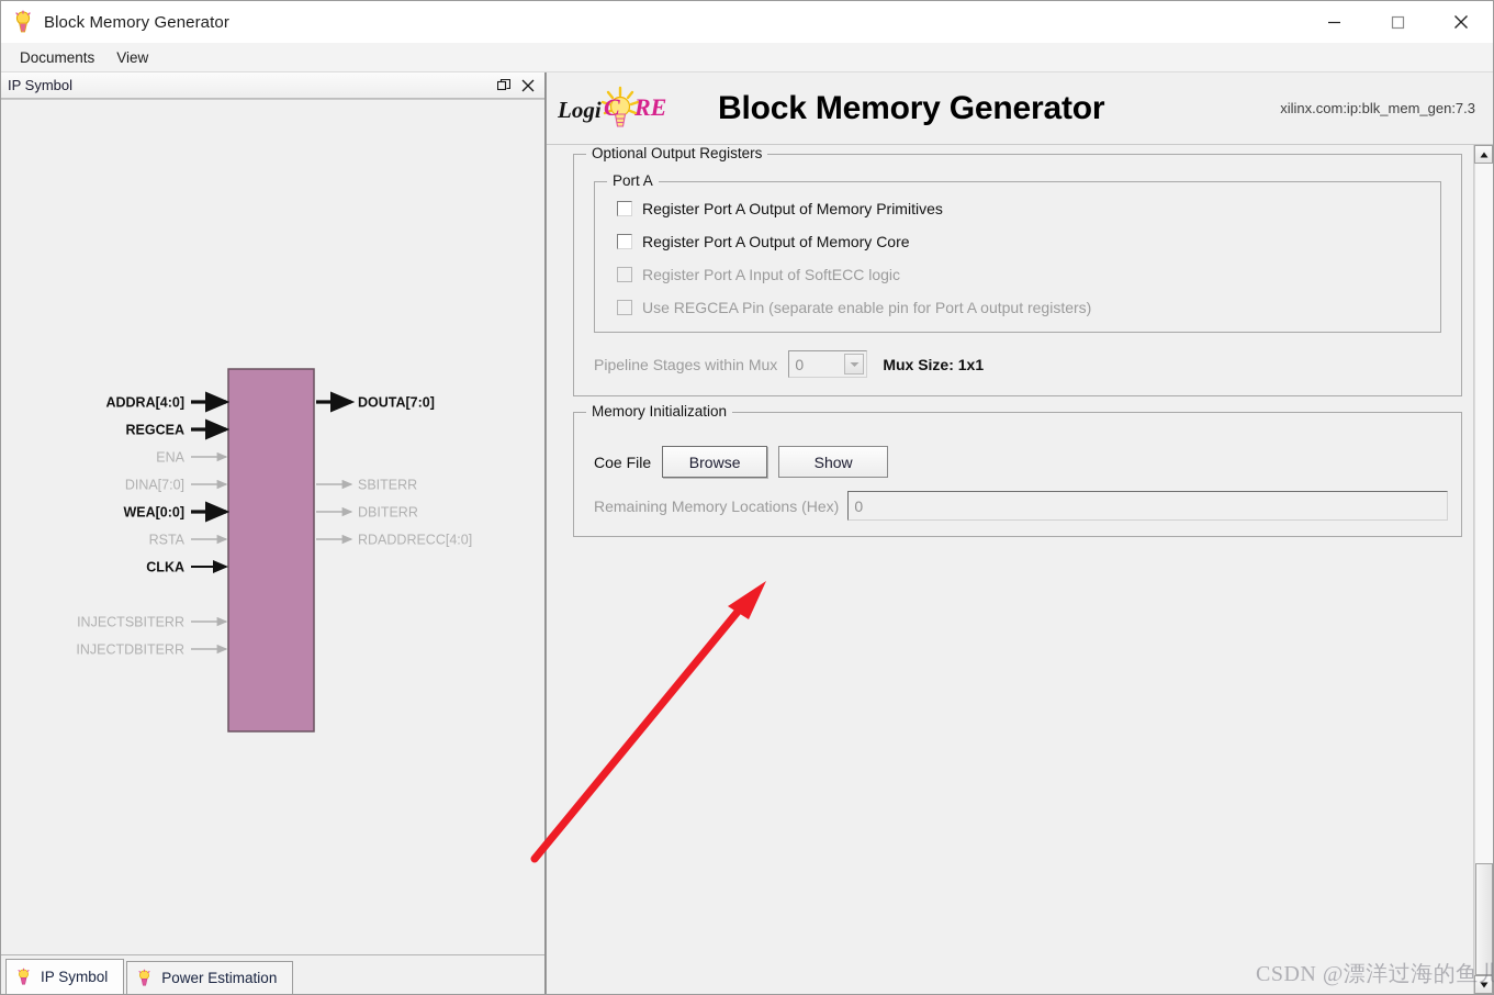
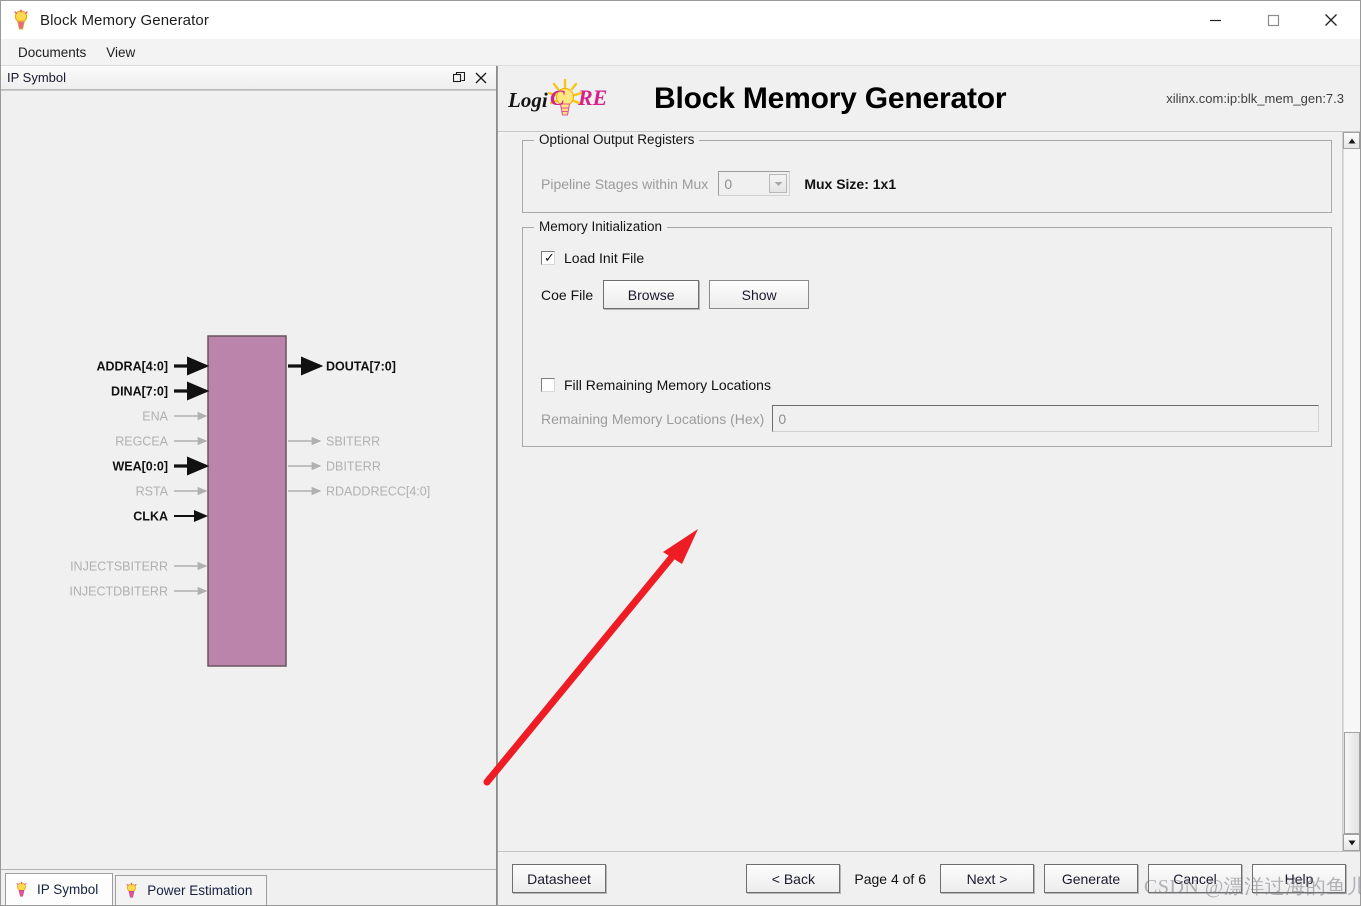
  Block Memory Generator
  Documents
  View
  IP Symbol
  ADDRA[4:0]
- REGCEA
+ DINA[7:0]
  ENA
- DINA[7:0]
+ REGCEA
  WEA[0:0]
  RSTA
  CLKA
  INJECTSBITERR
  INJECTDBITERR
  DOUTA[7:0]
  SBITERR
  DBITERR
  RDADDRECC[4:0]
  IP Symbol
  Power Estimation
  Logi
  C
  RE
  Block Memory Generator
  xilinx.com:ip:blk_mem_gen:7.3
  Optional Output Registers
- Port A
- Register Port A Output of Memory Primitives
- Register Port A Output of Memory Core
- Register Port A Input of SoftECC logic
- Use REGCEA Pin (separate enable pin for Port A output registers)
  Pipeline Stages within Mux
  0
  Mux Size: 1x1
  Memory Initialization
+ ✓
+ Load Init File
  Coe File
  Browse
  Show
+ Fill Remaining Memory Locations
  Remaining Memory Locations (Hex)
  0
+ Datasheet
+ < Back
+ Page 4 of 6
+ Next >
+ Generate
+ Cancel
+ Help
  CSDN @漂洋过海的鱼儿
